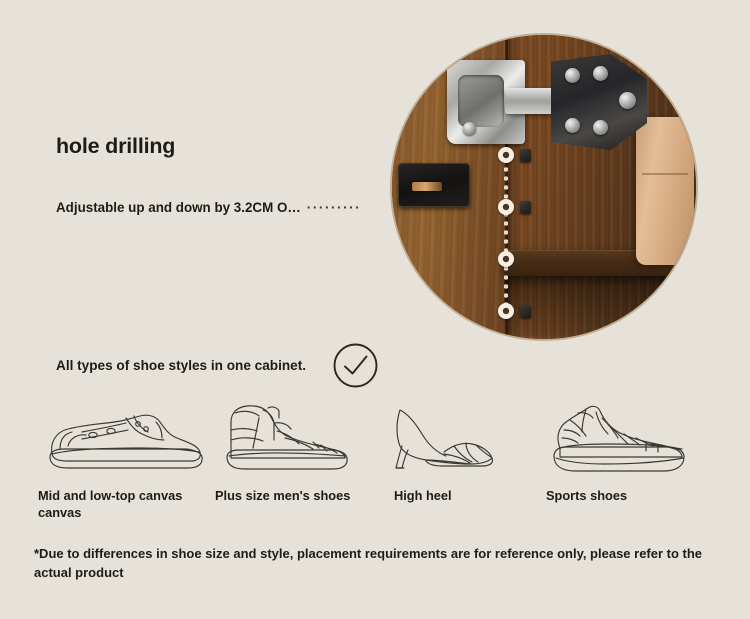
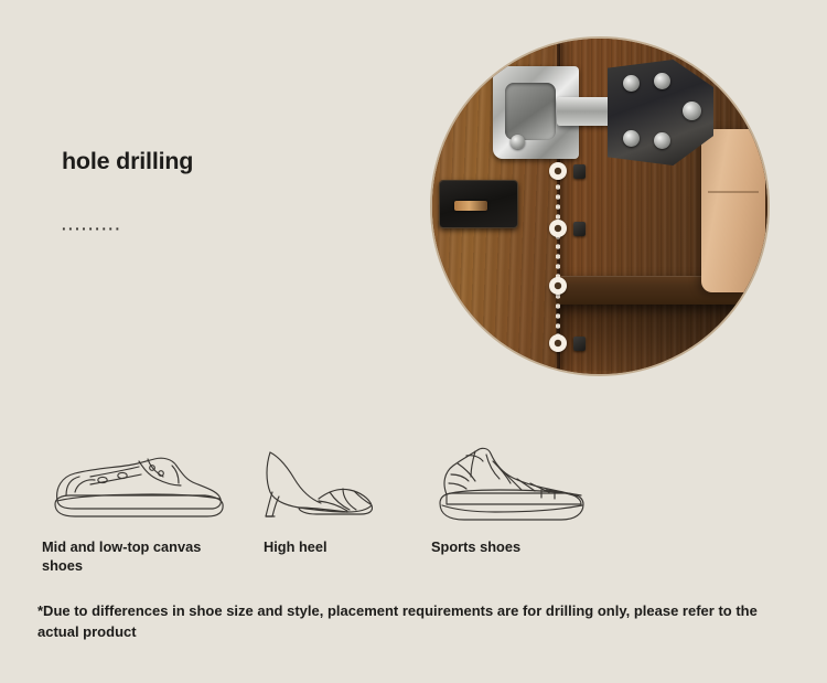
  hole drilling
- Adjustable up and down by 3.2CM O…
  ·········
- All types of shoe styles in one cabinet.
- Mid and low-top canvas canvas
+ Mid and low-top canvas shoes
- Plus size men's shoes
  High heel
  Sports shoes
- *Due to differences in shoe size and style, placement requirements are for reference only, please refer to the actual product
+ *Due to differences in shoe size and style, placement requirements are for drilling only, please refer to the actual product
